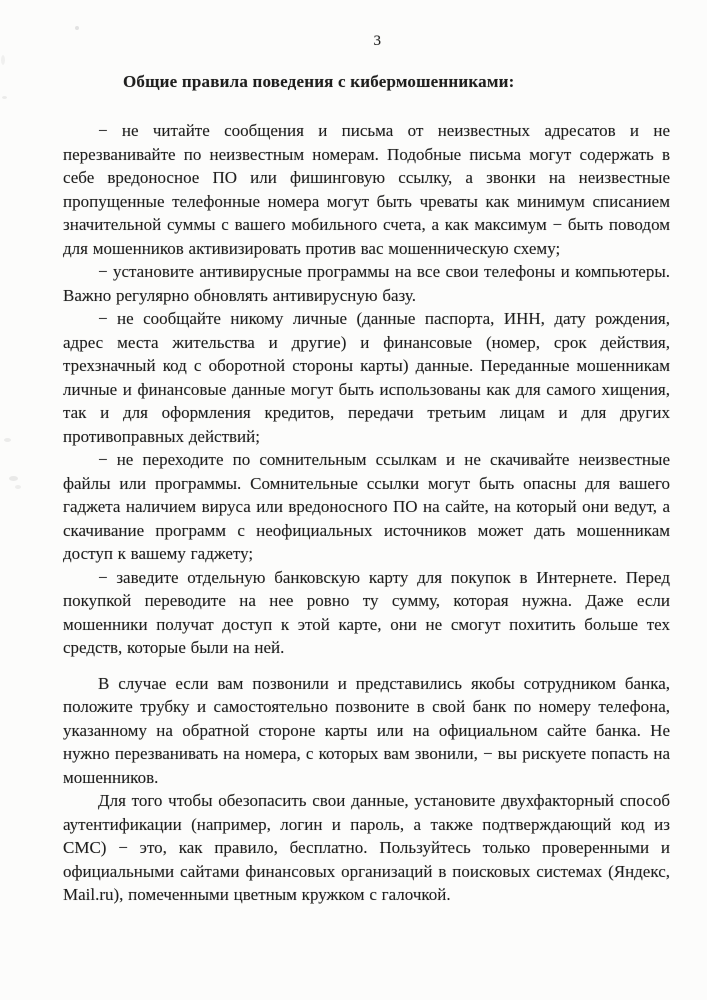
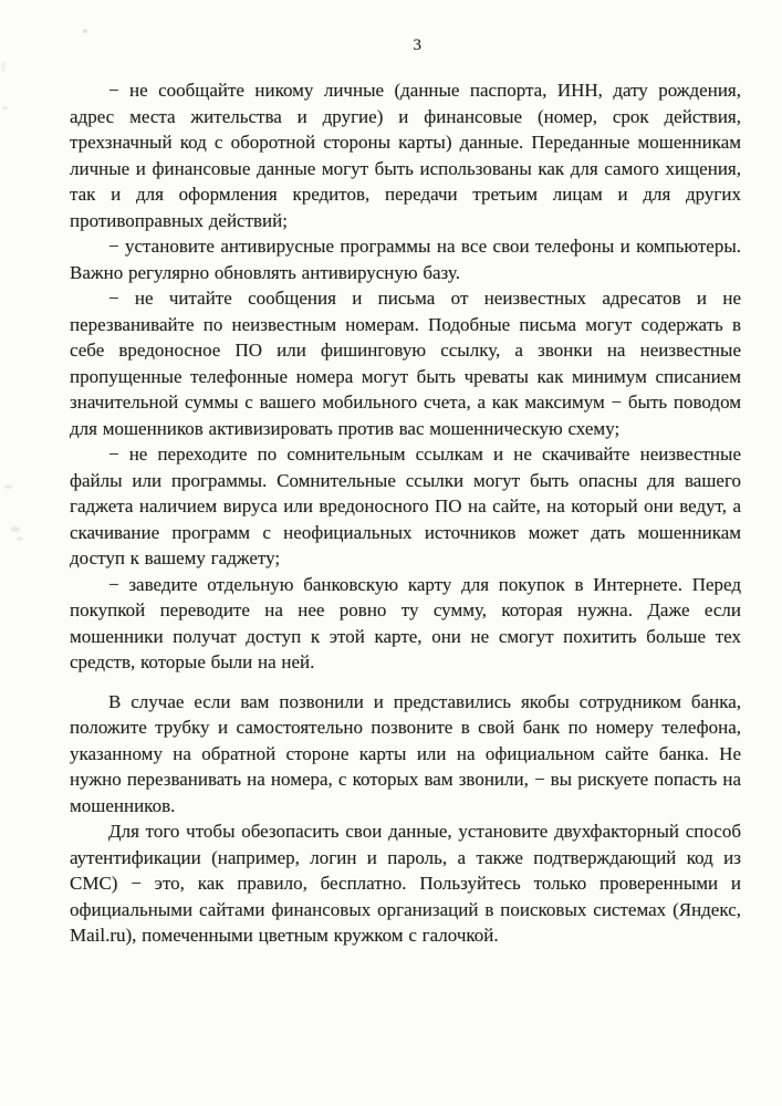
  3
- Общие правила поведения с кибермошенниками:
- − не читайте сообщения и письма от неизвестных адресатов и не перезванивайте по неизвестным номерам. Подобные письма могут содержать в себе вредоносное ПО или фишинговую ссылку, а звонки на неизвестные пропущенные телефонные номера могут быть чреваты как минимум списанием значительной суммы с вашего мобильного счета, а как максимум − быть поводом для мошенников активизировать против вас мошенническую схему;
+ − не сообщайте никому личные (данные паспорта, ИНН, дату рождения, адрес места жительства и другие) и финансовые (номер, срок действия, трехзначный код с оборотной стороны карты) данные. Переданные мошенникам личные и финансовые данные могут быть использованы как для самого хищения, так и для оформления кредитов, передачи третьим лицам и для других противоправных действий;
  − установите антивирусные программы на все свои телефоны и компьютеры. Важно регулярно обновлять антивирусную базу.
- − не сообщайте никому личные (данные паспорта, ИНН, дату рождения, адрес места жительства и другие) и финансовые (номер, срок действия, трехзначный код с оборотной стороны карты) данные. Переданные мошенникам личные и финансовые данные могут быть использованы как для самого хищения, так и для оформления кредитов, передачи третьим лицам и для других противоправных действий;
+ − не читайте сообщения и письма от неизвестных адресатов и не перезванивайте по неизвестным номерам. Подобные письма могут содержать в себе вредоносное ПО или фишинговую ссылку, а звонки на неизвестные пропущенные телефонные номера могут быть чреваты как минимум списанием значительной суммы с вашего мобильного счета, а как максимум − быть поводом для мошенников активизировать против вас мошенническую схему;
  − не переходите по сомнительным ссылкам и не скачивайте неизвестные файлы или программы. Сомнительные ссылки могут быть опасны для вашего гаджета наличием вируса или вредоносного ПО на сайте, на который они ведут, а скачивание программ с неофициальных источников может дать мошенникам доступ к вашему гаджету;
  − заведите отдельную банковскую карту для покупок в Интернете. Перед покупкой переводите на нее ровно ту сумму, которая нужна. Даже если мошенники получат доступ к этой карте, они не смогут похитить больше тех средств, которые были на ней.
  В случае если вам позвонили и представились якобы сотрудником банка, положите трубку и самостоятельно позвоните в свой банк по номеру телефона, указанному на обратной стороне карты или на официальном сайте банка. Не нужно перезванивать на номера, с которых вам звонили, − вы рискуете попасть на мошенников.
  Для того чтобы обезопасить свои данные, установите двухфакторный способ аутентификации (например, логин и пароль, а также подтверждающий код из СМС) − это, как правило, бесплатно. Пользуйтесь только проверенными и официальными сайтами финансовых организаций в поисковых системах (Яндекс, Mail.ru), помеченными цветным кружком с галочкой.
